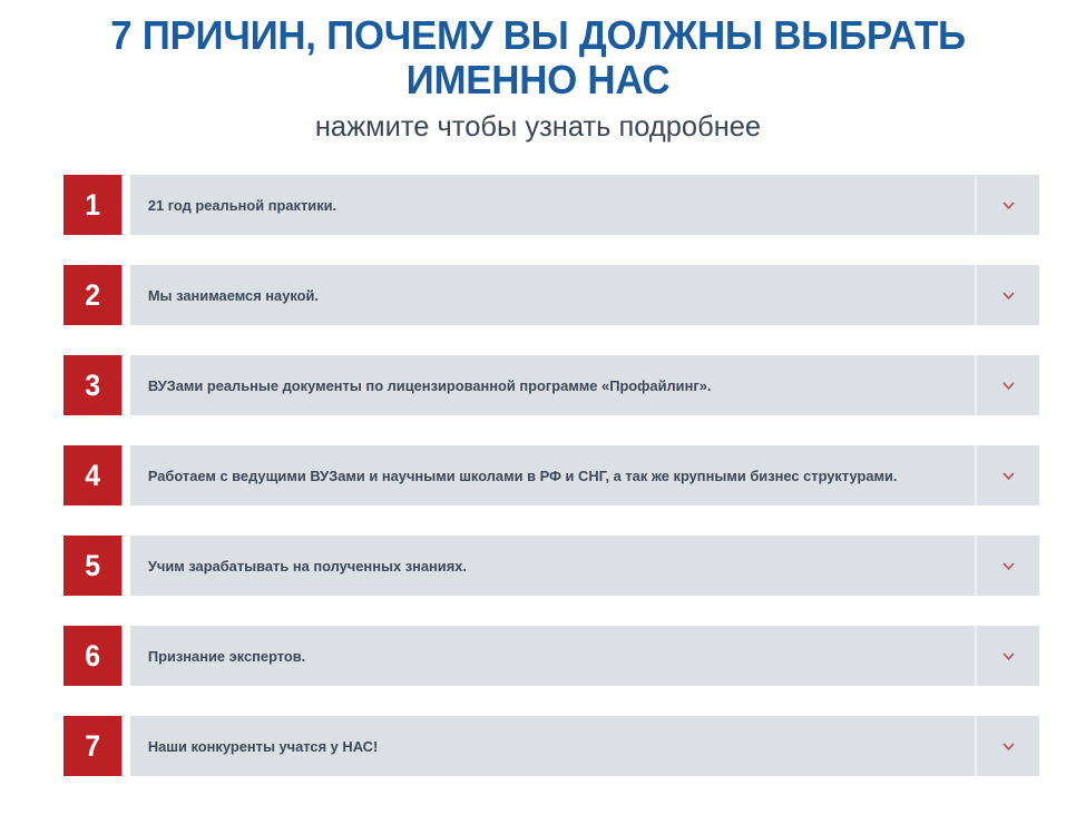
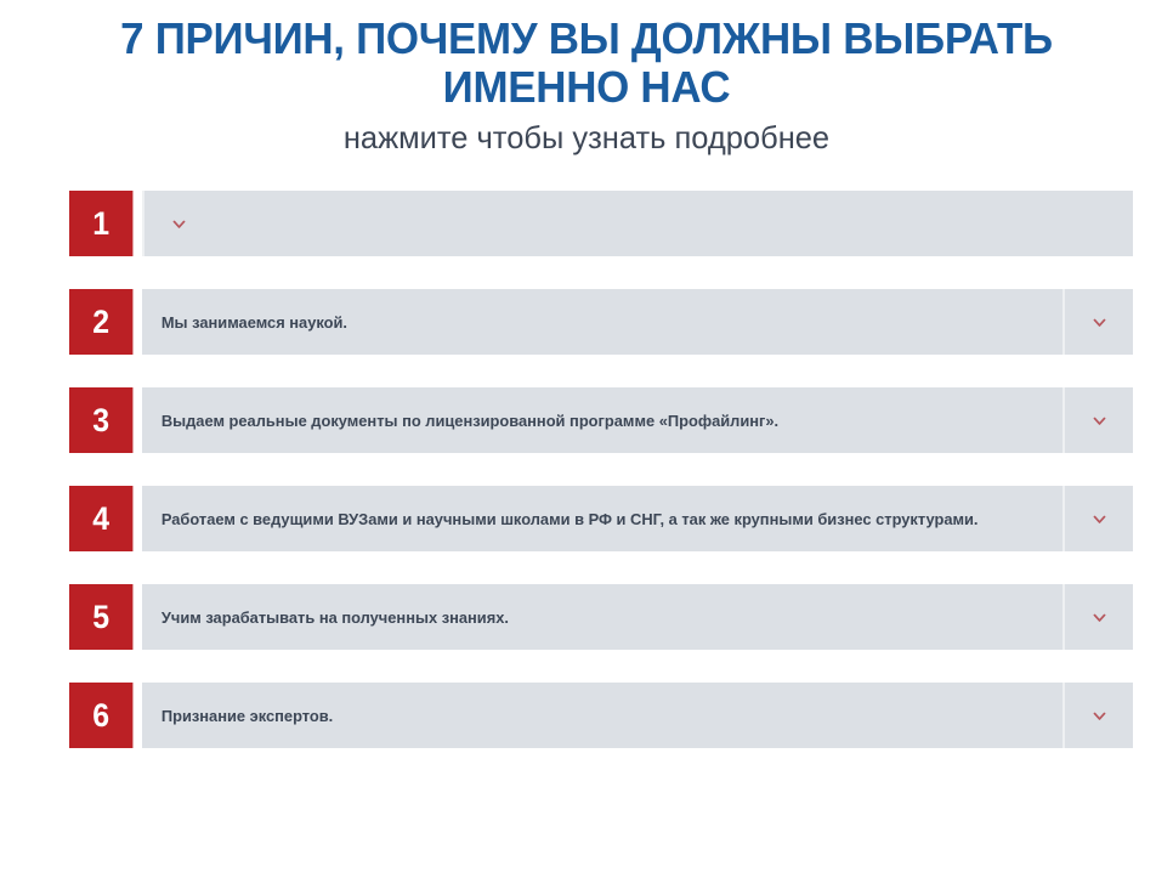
  7 ПРИЧИН, ПОЧЕМУ ВЫ ДОЛЖНЫ ВЫБРАТЬ
  ИМЕННО НАС
  нажмите чтобы узнать подробнее
  1
- 21 год реальной практики.
  2
  Мы занимаемся наукой.
  3
- ВУЗами реальные документы по лицензированной программе «Профайлинг».
+ Выдаем реальные документы по лицензированной программе «Профайлинг».
  4
  Работаем с ведущими ВУЗами и научными школами в РФ и СНГ, а так же крупными бизнес структурами.
  5
  Учим зарабатывать на полученных знаниях.
  6
  Признание экспертов.
- 7
- Наши конкуренты учатся у НАС!
